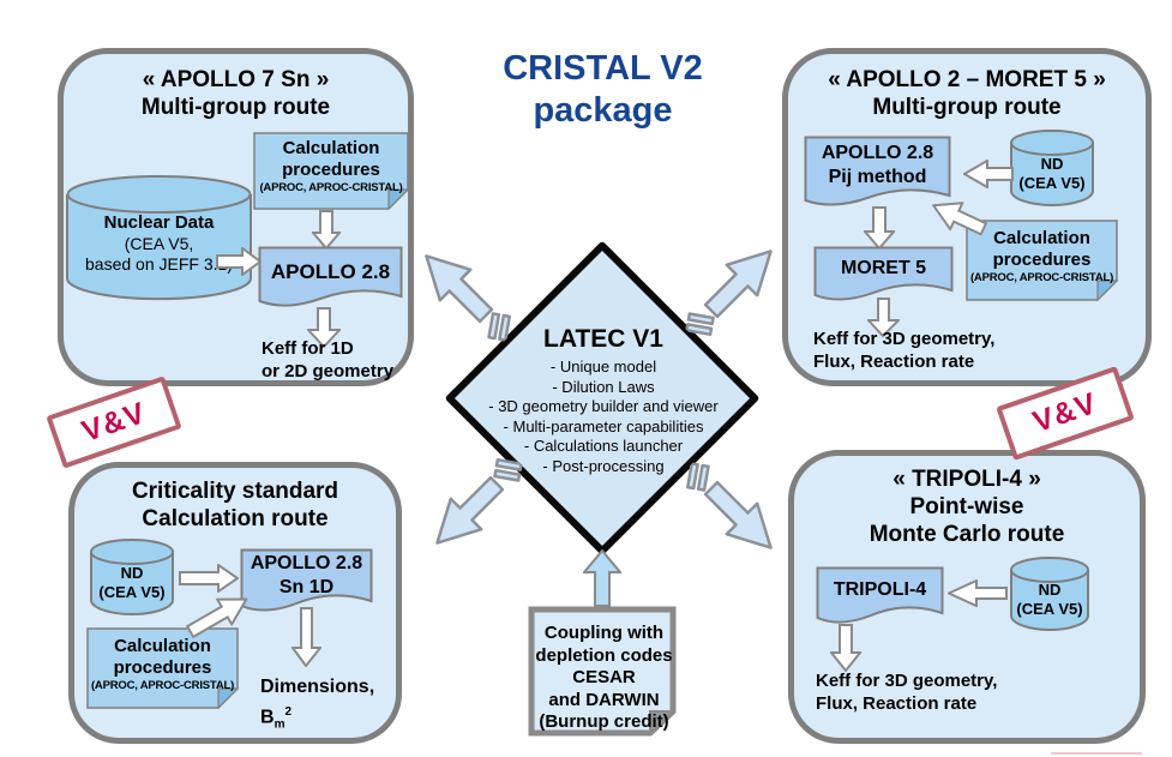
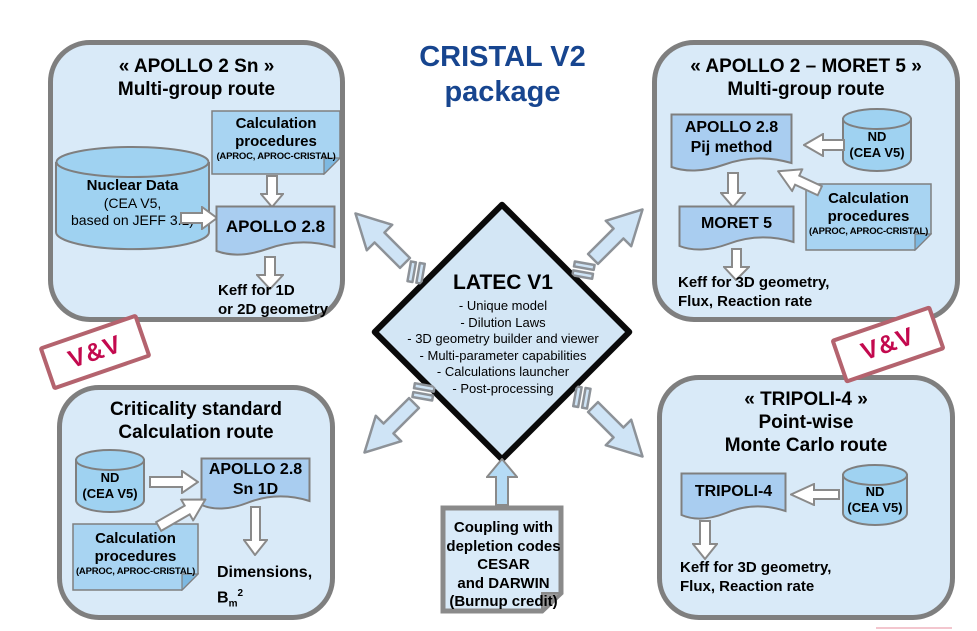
  CRISTAL V2
  package
- « APOLLO 7 Sn »
+ « APOLLO 2 Sn »
  Multi-group route
  Nuclear Data
  (CEA V5,
  based on JEFF 3.
  Calculation
  procedures
  (APROC, APROC-CRISTAL)
  APOLLO 2.8
  Keff for 1D
  or 2D geometry
  « APOLLO 2 – MORET 5 »
  Multi-group route
  APOLLO 2.8
  Pij method
  ND
  (CEA V5)
  MORET 5
  Calculation
  procedures
  (APROC, APROC-CRISTAL)
  Keff for 3D geometry,
  Flux, Reaction rate
  Criticality standard
  Calculation route
  ND
  (CEA V5)
  APOLLO 2.8
  Sn 1D
  Calculation
  procedures
  (APROC, APROC-CRISTAL)
  Dimensions,
  Bm2
  « TRIPOLI-4 »
  Point-wise
  Monte Carlo route
  TRIPOLI-4
  ND
  (CEA V5)
  Keff for 3D geometry,
  Flux, Reaction rate
  LATEC V1
  - Unique model
  - Dilution Laws
  - 3D geometry builder and viewer
  - Multi-parameter capabilities
  - Calculations launcher
  - Post-processing
  Coupling with
  depletion codes
  CESAR
  and DARWIN
  (Burnup credit)
